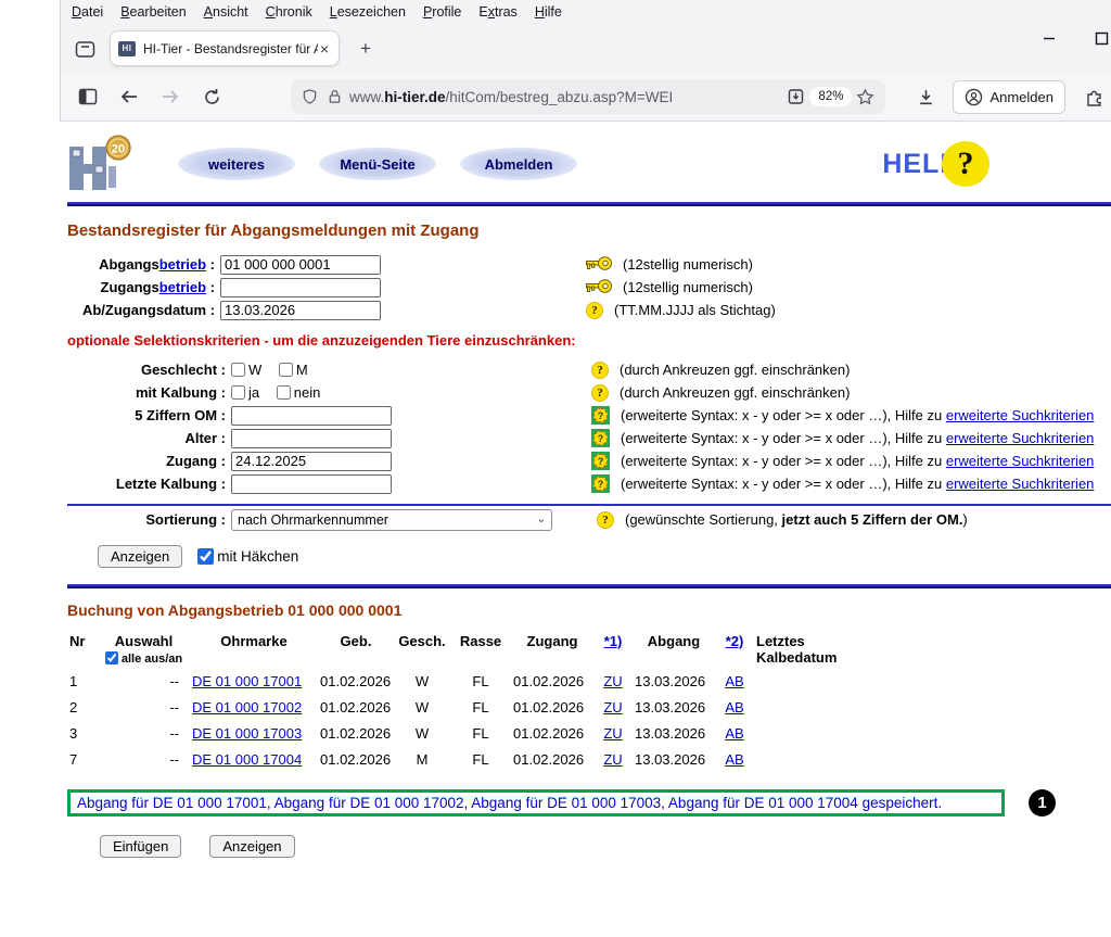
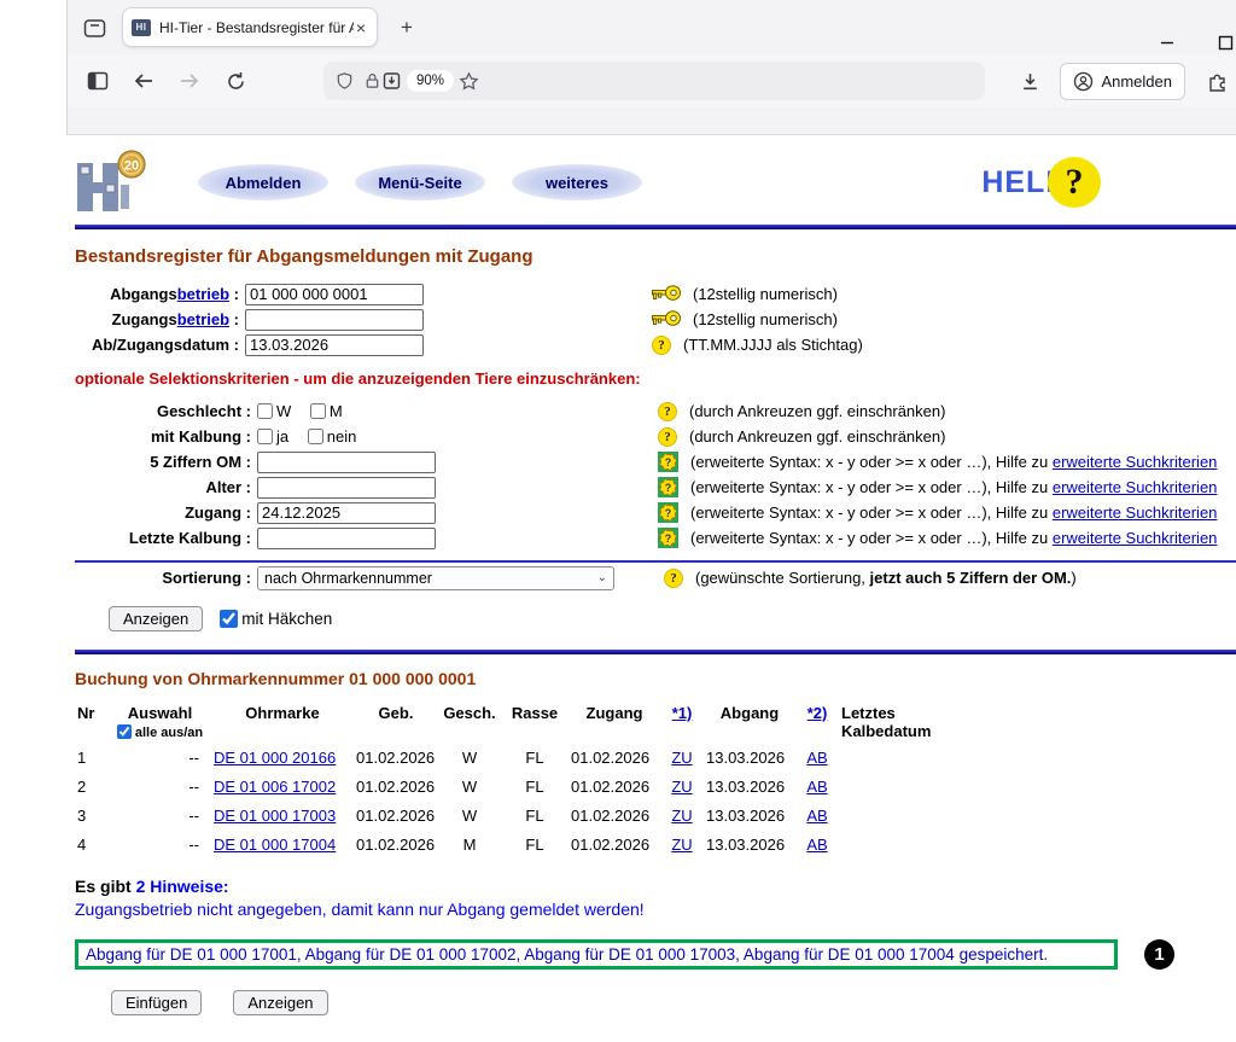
- Datei
- Bearbeiten
- Ansicht
- Chronik
- Lesezeichen
- Profile
- Extras
- Hilfe
  HI
  HI-Tier - Bestandsregister für
  ×
  +
- www.hi-tier.de/hitCom/bestreg_abzu.asp?M=WEI
- 82%
+ 90%
  Anmelden
  20
- weiteres
+ Abmelden
  Menü-Seite
- Abmelden
+ weiteres
  HEL
  ?
  Bestandsregister für Abgangsmeldungen mit Zugang
  Abgangsbetrieb :
  01 000 000 0001
  (12stellig numerisch)
  Zugangsbetrieb :
  (12stellig numerisch)
  Ab/Zugangsdatum :
  13.03.2026
  (TT.MM.JJJJ als Stichtag)
  optionale Selektionskriterien - um die anzuzeigenden Tiere einzuschränken:
  Geschlecht :
  W M
  (durch Ankreuzen ggf. einschränken)
  mit Kalbung :
  ja nein
  (durch Ankreuzen ggf. einschränken)
  5 Ziffern OM :
  (erweiterte Syntax: x - y oder >= x oder …), Hilfe zu erweiterte Suchkriterien
  Alter :
  (erweiterte Syntax: x - y oder >= x oder …), Hilfe zu erweiterte Suchkriterien
  Zugang :
  24.12.2025
  (erweiterte Syntax: x - y oder >= x oder …), Hilfe zu erweiterte Suchkriterien
  Letzte Kalbung :
  (erweiterte Syntax: x - y oder >= x oder …), Hilfe zu erweiterte Suchkriterien
  Sortierung :
  nach Ohrmarkennummer
  ⌄
  (gewünschte Sortierung, jetzt auch 5 Ziffern der OM.)
  Anzeigen
  mit Häkchen
- Buchung von Abgangsbetrieb 01 000 000 0001
+ Buchung von Ohrmarkennummer 01 000 000 0001
  Nr
  Auswahl
  alle aus/an
  Ohrmarke
  Geb.
  Gesch.
  Rasse
  Zugang
  *1)
  Abgang
  *2)
  Letztes
  Kalbedatum
  1
  --
- DE 01 000 17001
+ DE 01 000 20166
  01.02.2026
  W
  FL
  01.02.2026
  ZU
  13.03.2026
  AB
  2
  --
- DE 01 000 17002
+ DE 01 006 17002
  01.02.2026
  W
  FL
  01.02.2026
  ZU
  13.03.2026
  AB
  3
  --
  DE 01 000 17003
  01.02.2026
  W
  FL
  01.02.2026
  ZU
  13.03.2026
  AB
- 7
+ 4
  --
  DE 01 000 17004
  01.02.2026
  M
  FL
  01.02.2026
  ZU
  13.03.2026
  AB
+ Es gibt 2 Hinweise:
+ Zugangsbetrieb nicht angegeben, damit kann nur Abgang gemeldet werden!
  Abgang für DE 01 000 17001, Abgang für DE 01 000 17002, Abgang für DE 01 000 17003, Abgang für DE 01 000 17004 gespeichert.
  1
  Einfügen
  Anzeigen
